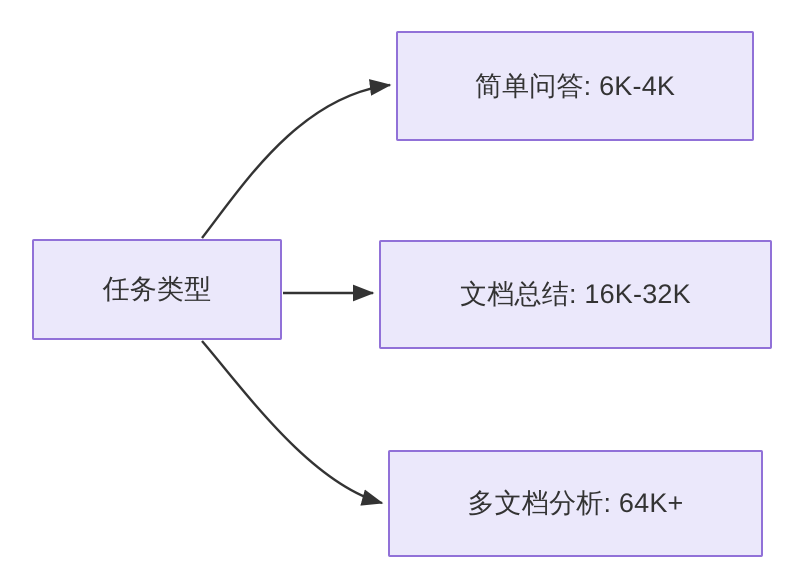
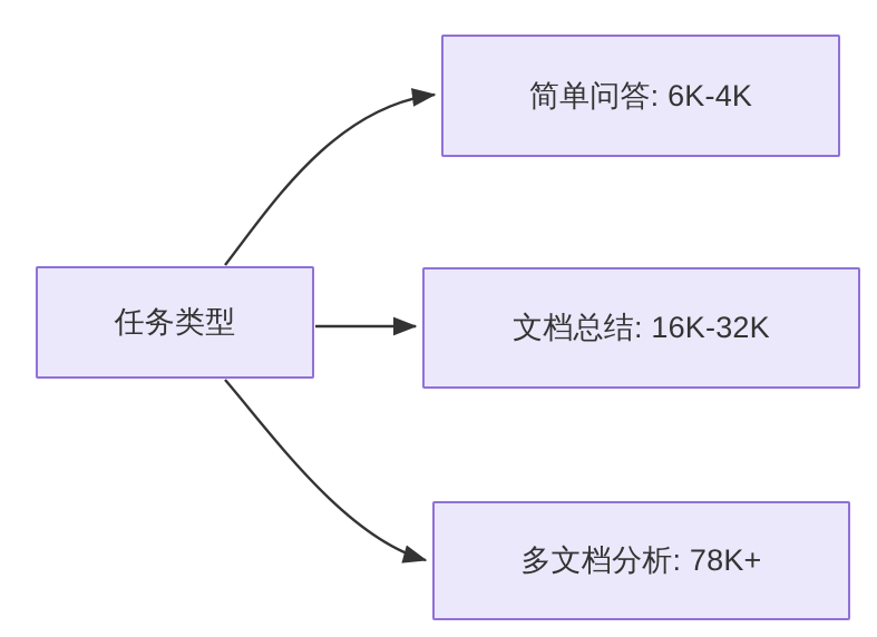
  任务类型
  简单问答: 6K-4K
  文档总结: 16K-32K
- 多文档分析: 64K+
+ 多文档分析: 78K+
